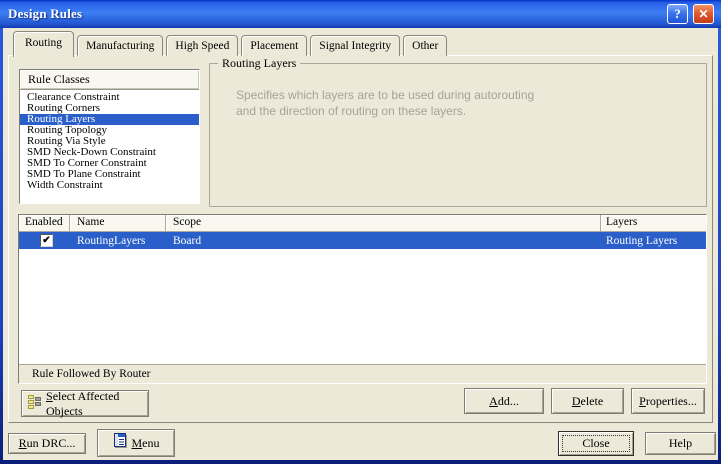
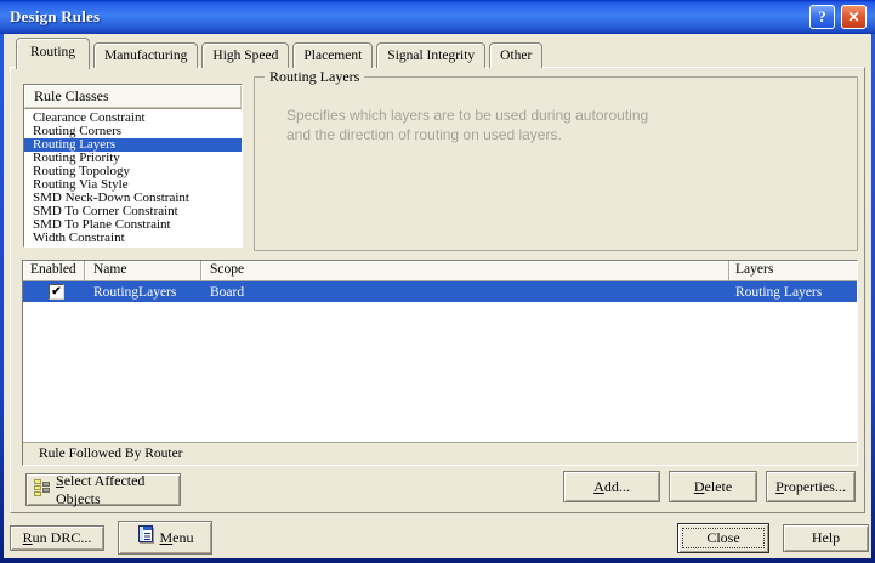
  Design Rules
  ?
  ✕
  Routing
  Manufacturing
  High Speed
  Placement
  Signal Integrity
  Other
  Rule Classes
  Clearance Constraint
  Routing Corners
  Routing Layers
+ Routing Priority
  Routing Topology
  Routing Via Style
  SMD Neck-Down Constraint
  SMD To Corner Constraint
  SMD To Plane Constraint
  Width Constraint
  Routing Layers
- Specifies which layers are to be used during autorouting and the direction of routing on these layers.
+ Specifies which layers are to be used during autorouting and the direction of routing on used layers.
  Enabled
  Name
  Scope
  Layers
  ✔
  RoutingLayers
  Board
  Routing Layers
  Rule Followed By Router
  Select Affected Objects
  Add...
  Delete
  Properties...
  Run DRC...
  Menu
  Close
  Help
